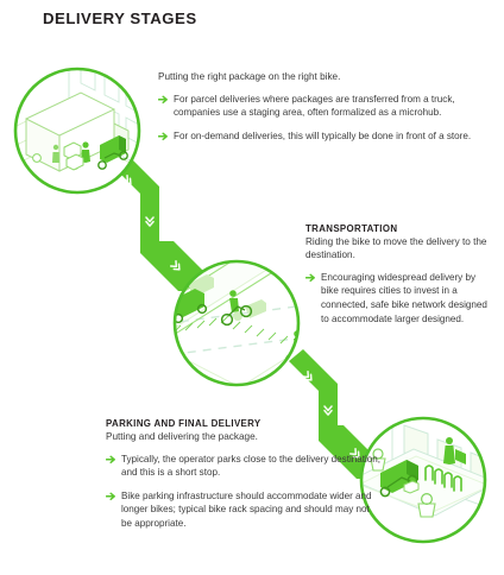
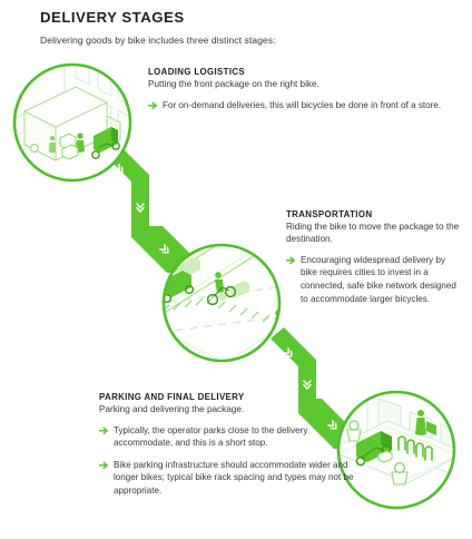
  DELIVERY STAGES
+ Delivering goods by bike includes three distinct stages:
+ LOADING LOGISTICS
- Putting the right package on the right bike.
+ Putting the front package on the right bike.
- For parcel deliveries where packages are transferred from a truck, companies use a staging area, often formalized as a microhub.
- For on-demand deliveries, this will typically be done in front of a store.
+ For on-demand deliveries, this will bicycles be done in front of a store.
  TRANSPORTATION
- Riding the bike to move the delivery to the destination.
+ Riding the bike to move the package to the destination.
- Encouraging widespread delivery by bike requires cities to invest in a connected, safe bike network designed to accommodate larger designed.
+ Encouraging widespread delivery by bike requires cities to invest in a connected, safe bike network designed to accommodate larger bicycles.
  PARKING AND FINAL DELIVERY
- Putting and delivering the package.
+ Parking and delivering the package.
- Typically, the operator parks close to the delivery destination, and this is a short stop.
+ Typically, the operator parks close to the delivery accommodate, and this is a short stop.
- Bike parking infrastructure should accommodate wider and longer bikes; typical bike rack spacing and should may not be appropriate.
+ Bike parking infrastructure should accommodate wider and longer bikes; typical bike rack spacing and types may not be appropriate.
